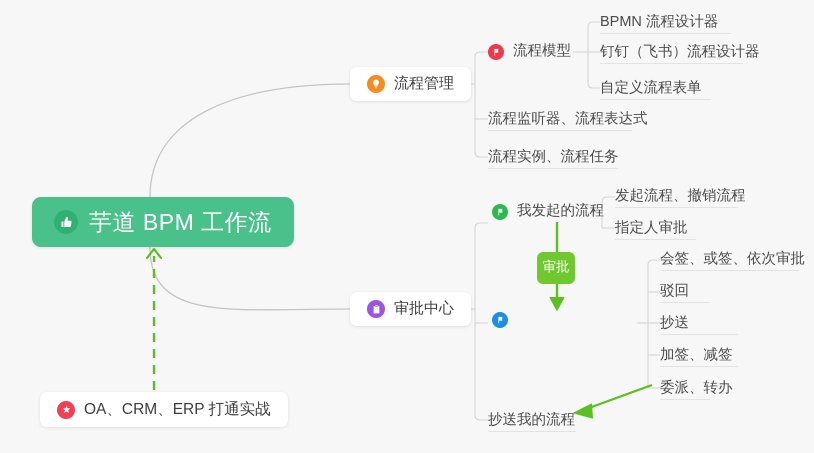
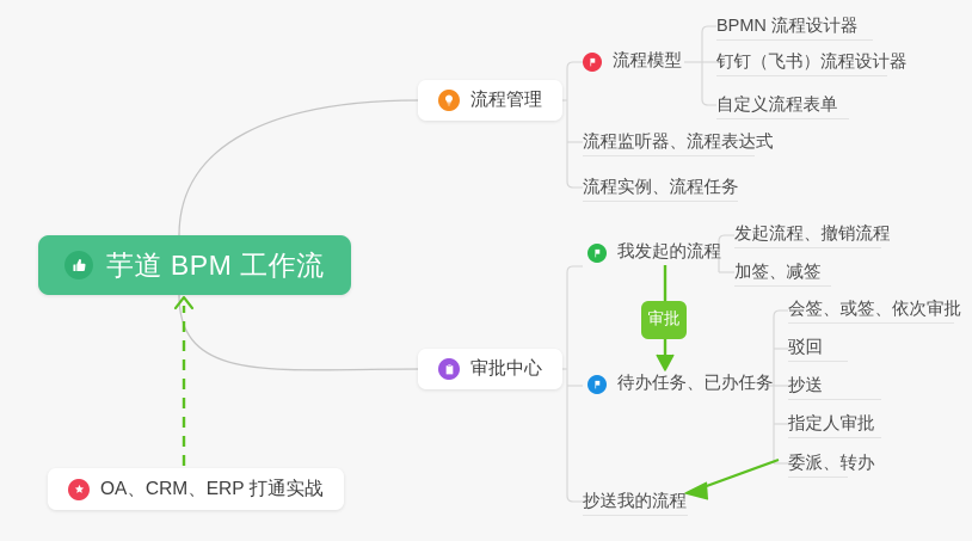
  芋道 BPM 工作流
  流程管理
  流程模型
  BPMN 流程设计器
  钉钉（飞书）流程设计器
  自定义流程表单
  流程监听器、流程表达式
  流程实例、流程任务
  审批中心
  我发起的流程
  发起流程、撤销流程
- 指定人审批
+ 加签、减签
+ 待办任务、已办任务
  会签、或签、依次审批
  驳回
  抄送
- 加签、减签
+ 指定人审批
  委派、转办
  抄送我的流程
  审批
  OA、CRM、ERP 打通实战
